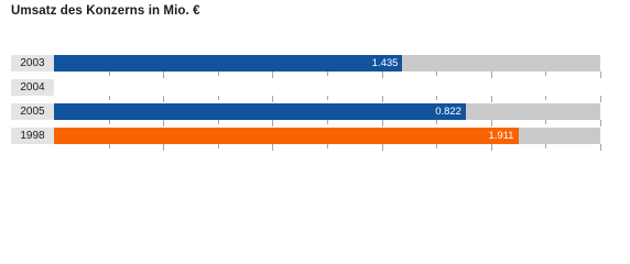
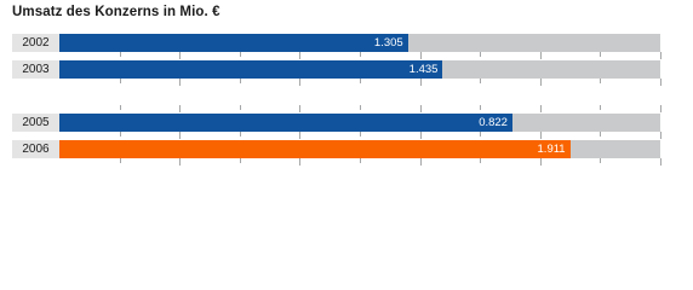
  Umsatz des Konzerns in Mio. €
+ 2002
+ 1.305
  2003
  1.435
- 2004
  2005
  0.822
- 1998
+ 2006
  1.911
